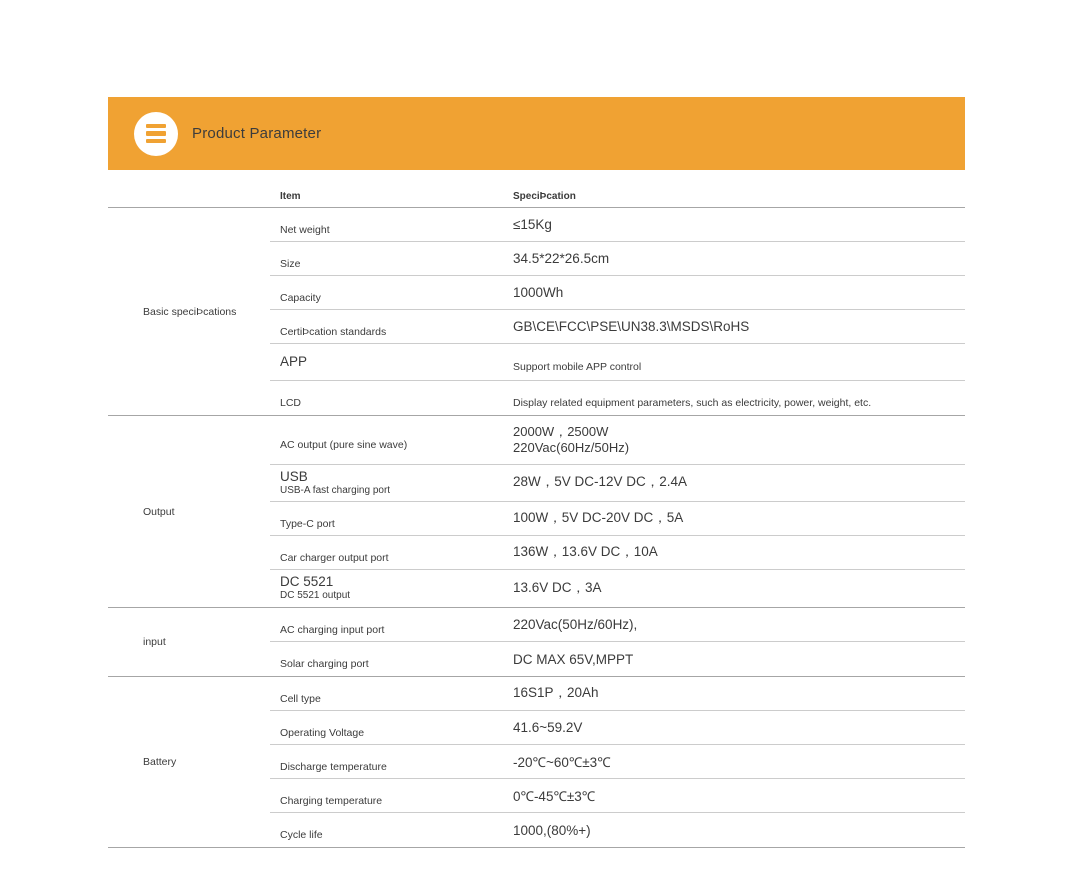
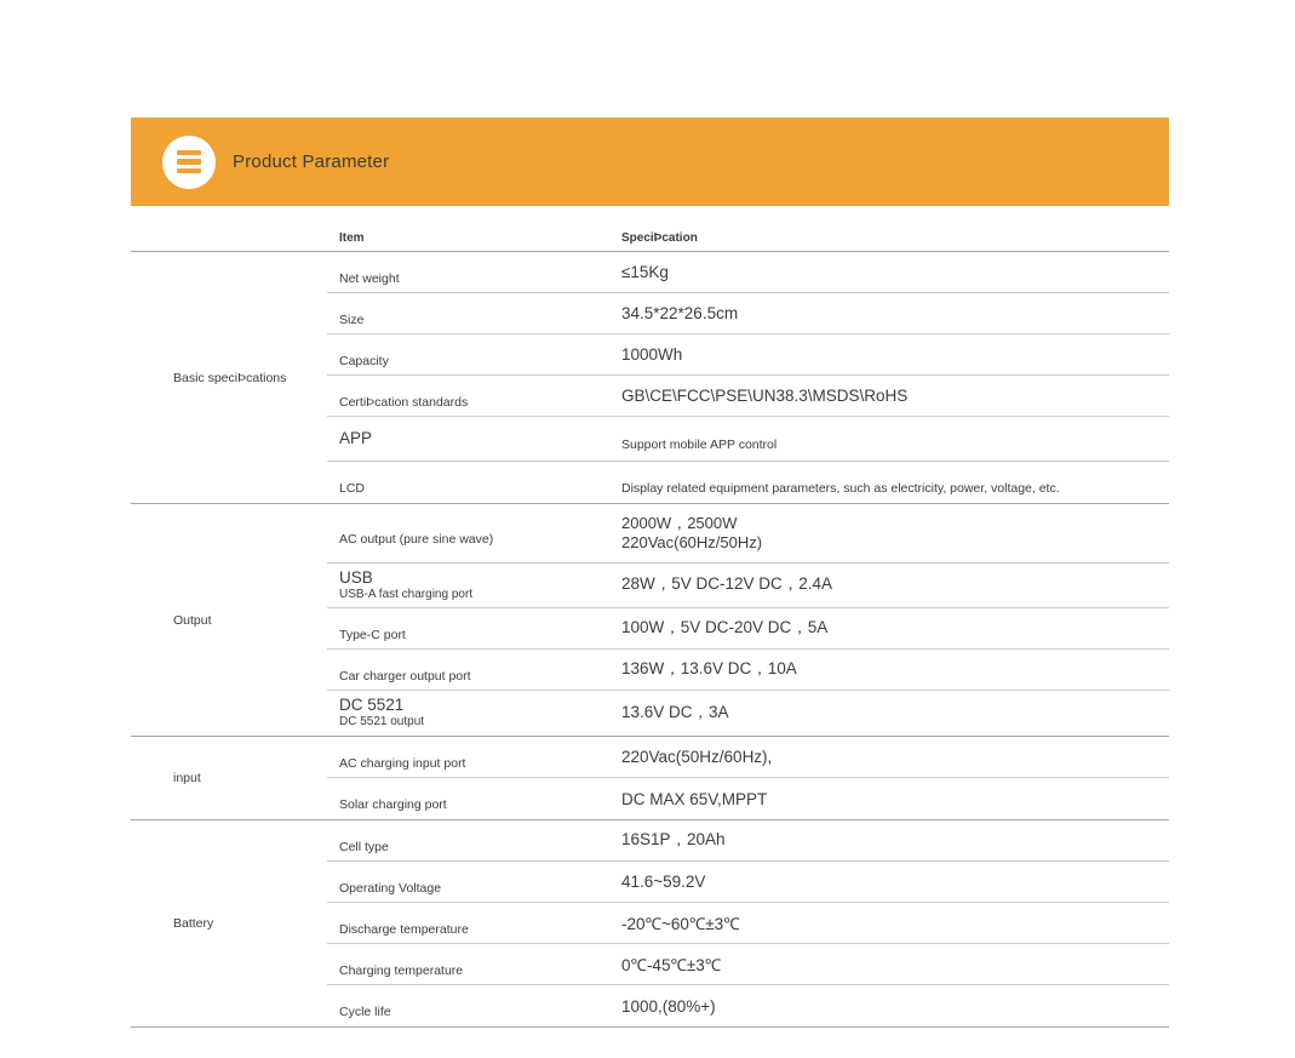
  Product Parameter
  Item
  SpeciÞcation
  Basic speciÞcations
  Net weight
  ≤15Kg
  Size
  34.5*22*26.5cm
  Capacity
  1000Wh
  CertiÞcation standards
  GB\CE\FCC\PSE\UN38.3\MSDS\RoHS
  APP
  Support mobile APP control
  LCD
- Display related equipment parameters, such as electricity, power, weight, etc.
+ Display related equipment parameters, such as electricity, power, voltage, etc.
  Output
  AC output (pure sine wave)
  2000W，2500W
  220Vac(60Hz/50Hz)
  USB
  USB-A fast charging port
  28W，5V DC-12V DC，2.4A
  Type-C port
  100W，5V DC-20V DC，5A
  Car charger output port
  136W，13.6V DC，10A
  DC 5521
  DC 5521 output
  13.6V DC，3A
  input
  AC charging input port
  220Vac(50Hz/60Hz),
  Solar charging port
  DC MAX 65V,MPPT
  Battery
  Cell type
  16S1P，20Ah
  Operating Voltage
  41.6~59.2V
  Discharge temperature
  -20℃~60℃±3℃
  Charging temperature
  0℃-45℃±3℃
  Cycle life
  1000,(80%+)
